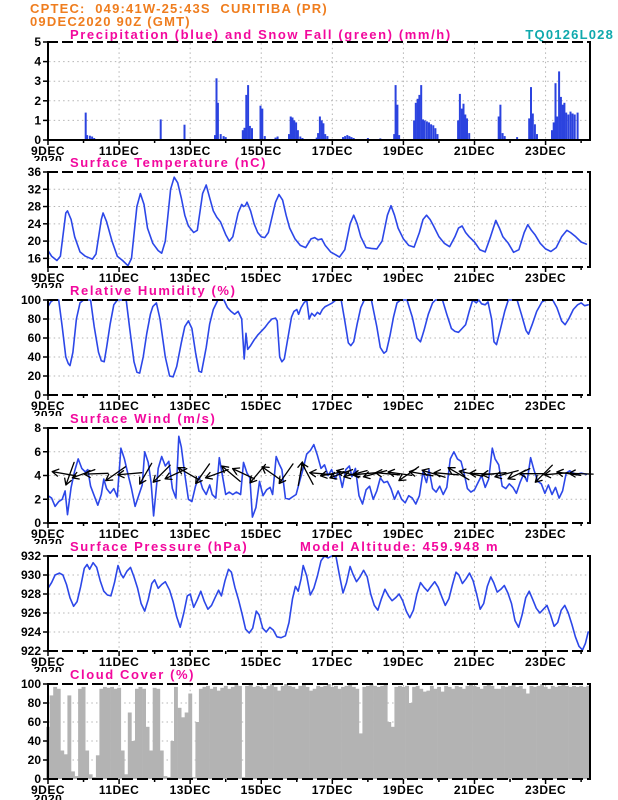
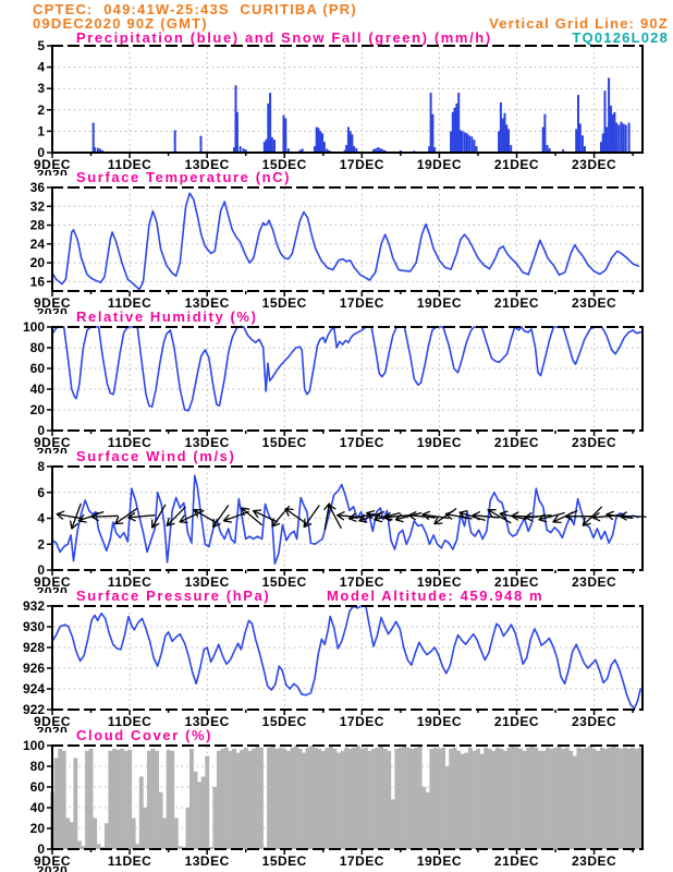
  CPTEC: 049:41W-25:43S CURITIBA (PR)
  09DEC2020 90Z (GMT)
+ Vertical Grid Line: 90Z
  TQ0126L028
  Precipitation (blue) and Snow Fall (green) (mm/h)
  Surface Temperature (nC)
  Relative Humidity (%)
  Surface Wind (m/s)
  Surface Pressure (hPa)
  Model Altitude: 459.948 m
  Cloud Cover (%)
  0
  1
  2
  3
  4
  5
  9DEC
  11DEC
  13DEC
  15DEC
  17DEC
  19DEC
  21DEC
  23DEC
  2020
  16
  20
  24
  28
  32
  36
  9DEC
  11DEC
  13DEC
  15DEC
  17DEC
  19DEC
  21DEC
  23DEC
  2020
  0
  20
  40
  60
  80
  100
  9DEC
  11DEC
  13DEC
  15DEC
  17DEC
  19DEC
  21DEC
  23DEC
  2020
  0
  2
  4
  6
  8
  9DEC
  11DEC
  13DEC
  15DEC
  17DEC
  19DEC
  21DEC
  23DEC
  2020
  922
  924
  926
  928
  930
  932
  9DEC
  11DEC
  13DEC
  15DEC
  17DEC
  19DEC
  21DEC
  23DEC
  2020
  0
  20
  40
  60
  80
  100
  9DEC
  11DEC
  13DEC
  15DEC
  17DEC
  19DEC
  21DEC
  23DEC
  2020
